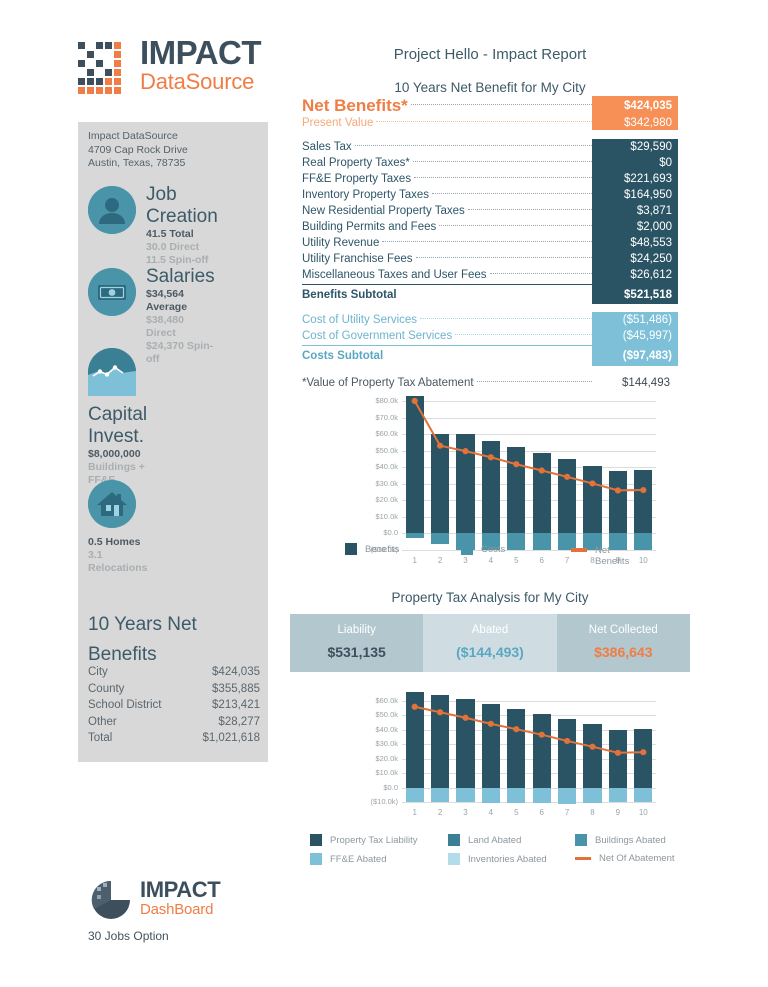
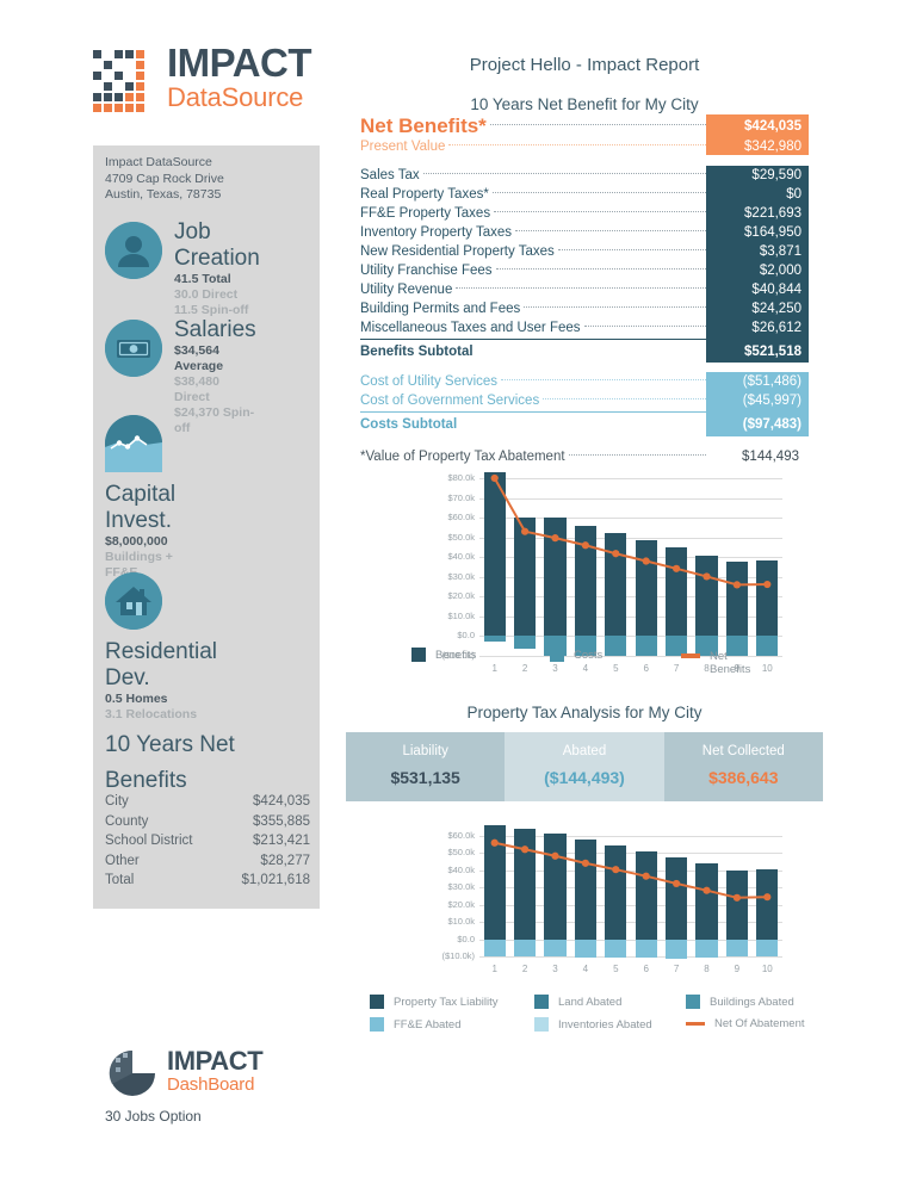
  IMPACT
  DataSource
  Impact DataSource
  4709 Cap Rock Drive
  Austin, Texas, 78735
  Job Creation
  41.5 Total
  30.0 Direct
  11.5 Spin-off
  Salaries
  $34,564 Average
  $38,480 Direct
  $24,370 Spin-off
  Capital Invest.
  $8,000,000
  Buildings + FF
+ Residential Dev.
  0.5 Homes
  3.1 Relocations
  10 Years Net Benefits
  City
  $424,035
  County
  $355,885
  School District
  $213,421
  Other
  $28,277
  Total
  $1,021,618
  IMPACT
  DashBoard
  30 Jobs Option
  Project Hello - Impact Report
  10 Years Net Benefit for My City
  Net Benefits*
  $424,035
  Present Value
  $342,980
  Sales Tax
  $29,590
  Real Property Taxes*
  $0
  FF&E Property Taxes
  $221,693
  Inventory Property Taxes
  $164,950
  New Residential Property Taxes
  $3,871
- Building Permits and Fees
+ Utility Franchise Fees
  $2,000
  Utility Revenue
- $48,553
+ $40,844
- Utility Franchise Fees
+ Building Permits and Fees
  $24,250
  Miscellaneous Taxes and User Fees
  $26,612
  Benefits Subtotal
  $521,518
  Cost of Utility Services
  ($51,486)
  Cost of Government Services
  ($45,997)
  Costs Subtotal
  ($97,483)
  *Value of Property Tax Abatement
  $144,493
  ($10.0k)
  $0.0
  $10.0k
  $20.0k
  $30.0k
  $40.0k
  $50.0k
  $60.0k
  $70.0k
  $80.0k
  1
  2
  3
  4
  5
  6
  7
  8
  9
  10
  Benefits
  Costs
  Net Benefits
  Property Tax Analysis for My City
  Liability
  $531,135
  Abated
  ($144,493)
  Net Collected
  $386,643
  ($10.0k)
  $0.0
  $10.0k
  $20.0k
  $30.0k
  $40.0k
  $50.0k
  $60.0k
  1
  2
  3
  4
  5
  6
  7
  8
  9
  10
  Property Tax Liability
  Land Abated
  Buildings Abated
  FF&E Abated
  Inventories Abated
  Net Of Abatement
